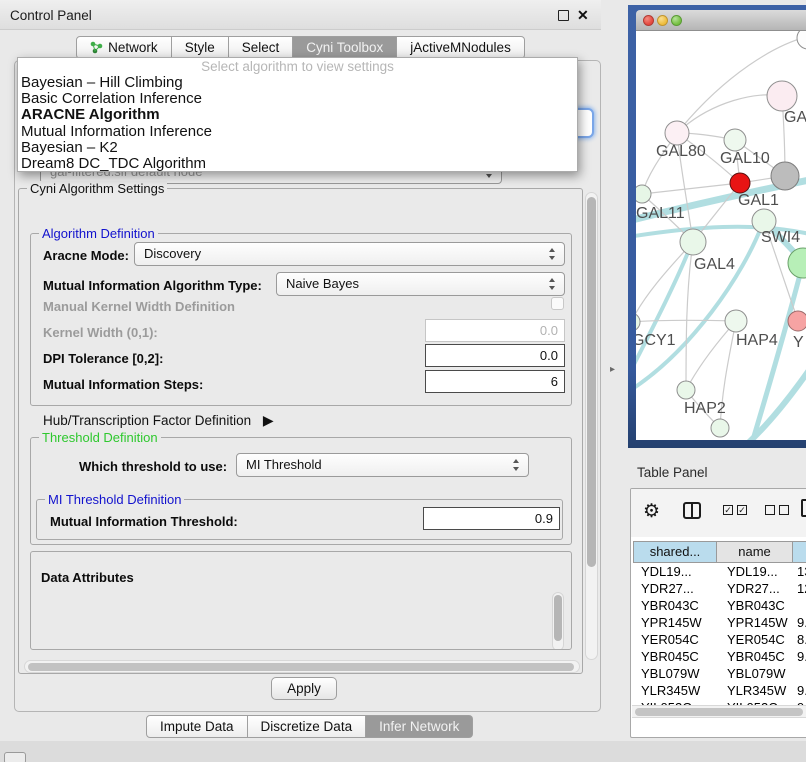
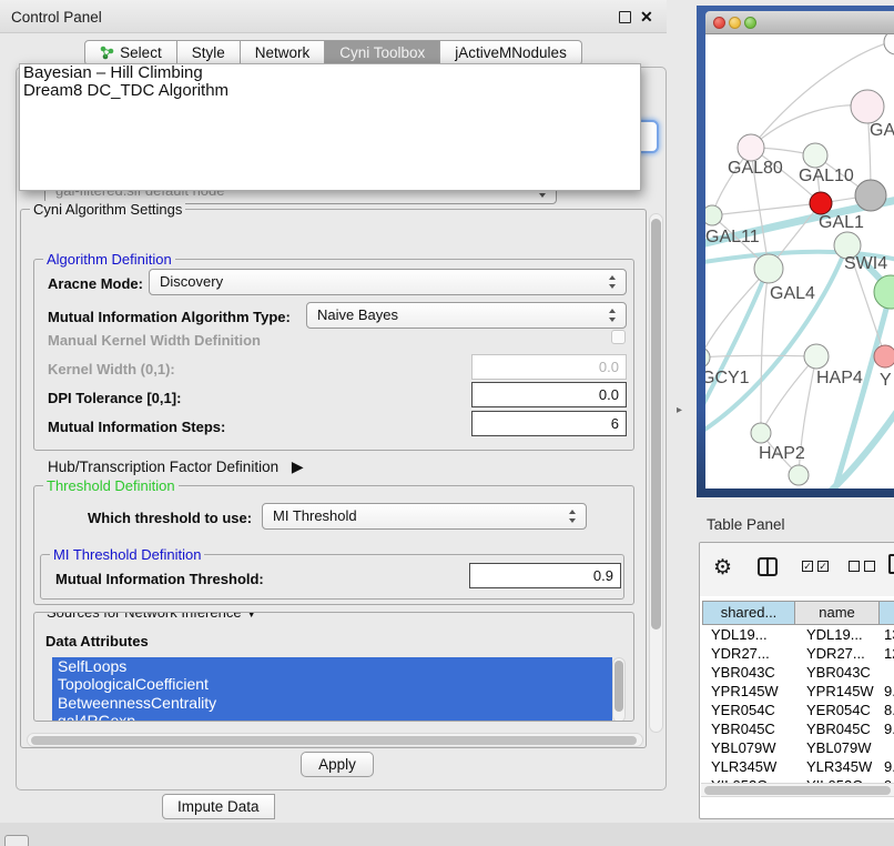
  Control Panel
  ✕
- Network
+ Select
  Style
- Select
+ Network
  Cyni Toolbox
  jActiveMNodules
  Cyni Algorithm Settings
  Algorithm Definition
  Aracne Mode:
  Discovery
  Mutual Information Algorithm Type:
  Naive Bayes
  Manual Kernel Width Definition
  Kernel Width (0,1):
  0.0
- DPI Tolerance [0,2]:
+ DPI Tolerance [0,1]:
  0.0
  Mutual Information Steps:
  6
  Hub/Transcription Factor Definition ▶
  Threshold Definition
  Which threshold to use:
  MI Threshold
  MI Threshold Definition
  Mutual Information Threshold:
  0.9
+ Sources for Network Inference ▼
  Data Attributes
+ SelfLoops
+ TopologicalCoefficient
+ BetweennessCentrality
  Apply
  Impute Data
- Discretize Data
- Infer Network
- Select algorithm to view settings
  Bayesian – Hill Climbing
- Basic Correlation Inference
- ARACNE Algorithm
- Mutual Information Inference
- Bayesian – K2
  Dream8 DC_TDC Algorithm
  ▸
  GAL80
  GAL10
  GAL1
  GAL11
  GAL4
  SWI4
  GCY1
  HAP4
  Y
  HAP2
  Table Panel
  ⚙
  ✓
  ✓
  shared...
  name
  YDL19...
  YDL19...
  YDR27...
  YDR27...
  YBR043C
  YBR043C
  YPR145W
  YPR145W
  YER054C
  YER054C
  YBR045C
  YBR045C
  YBL079W
  YBL079W
  YLR345W
  YLR345W
